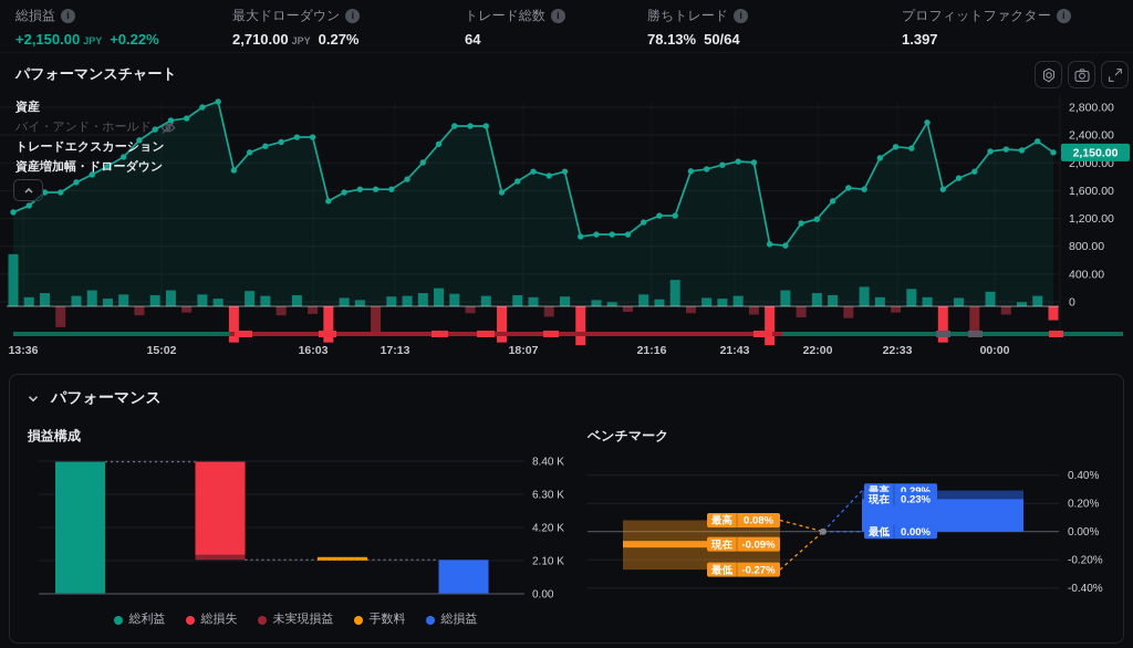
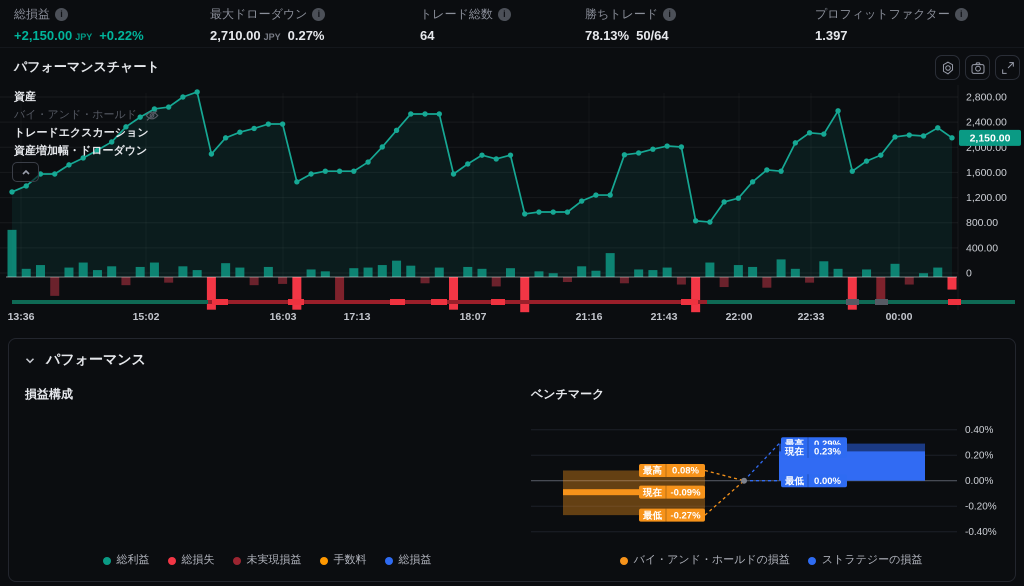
  総損益
  i
  +2,150.00
  JPY
  +0.22%
  最大ドローダウン
  i
  2,710.00
  JPY
  0.27%
  トレード総数
  i
  64
  勝ちトレード
  i
  78.13%
  50/64
  プロフィットファクター
  i
  1.397
  パフォーマンスチャート
  資産
  バイ・アンド・ホールド
  トレードエクスカーション
  資産増加幅・ドローダウン
  13:36
  15:02
  16:03
  17:13
  18:07
  21:16
  21:43
  22:00
  22:33
  00:00
  2,800.00
  2,400.00
  2,000.00
  1,600.00
  1,200.00
  800.00
  400.00
  0
  2,150.00
  パフォーマンス
  損益構成
- 8.40 K
- 6.30 K
- 4.20 K
- 2.10 K
- 0.00
  総利益
  総損失
  未実現損益
  手数料
  総損益
  ベンチマーク
  0.40%
  0.20%
  0.00%
  -0.20%
  -0.40%
  最高
  0.08%
  現在
  -0.09%
  最低
  -0.27%
  最高
  0.29%
  現在
  0.23%
  最低
  0.00%
+ バイ・アンド・ホールドの損益
+ ストラテジーの損益
